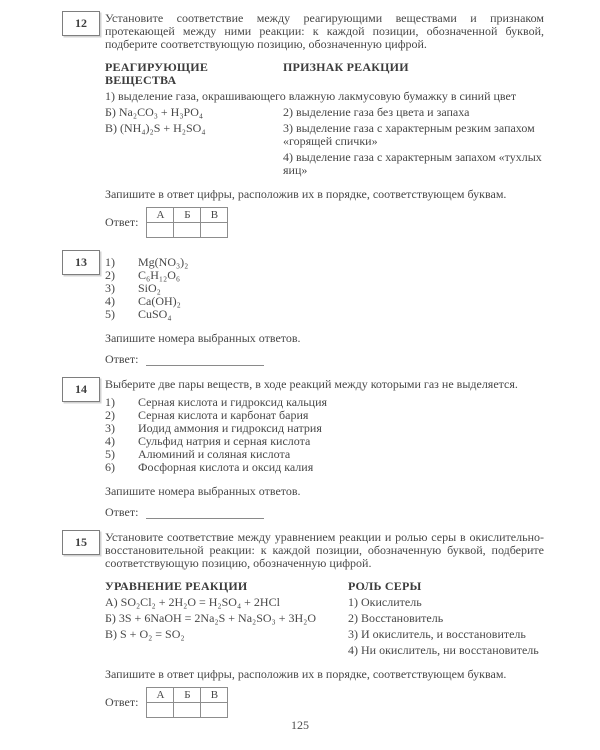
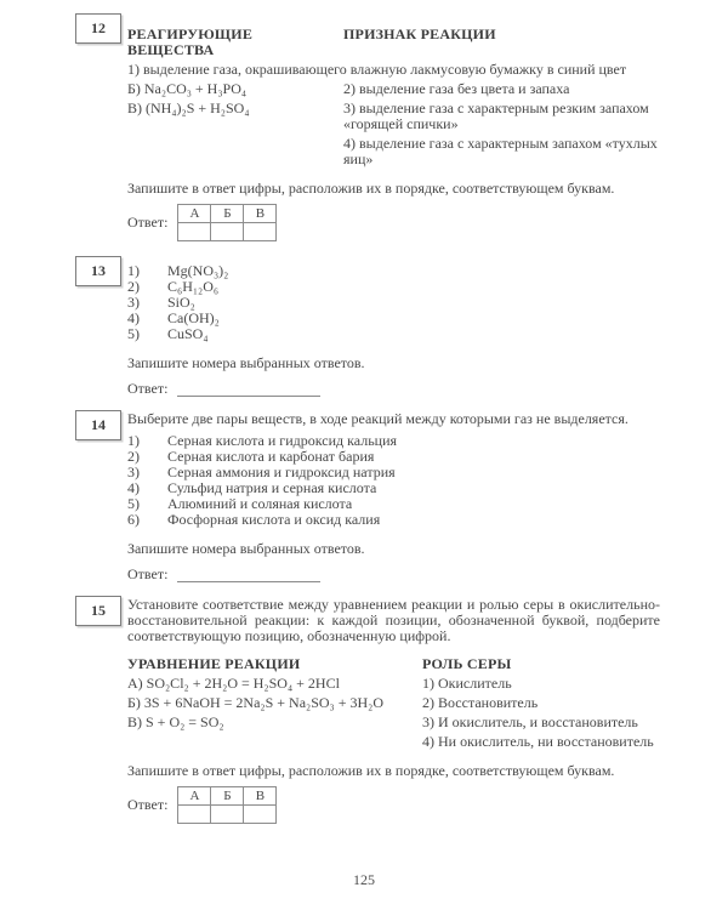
  12
- Установите соответствие между реагирующими веществами и признаком протекающей между ними реакции: к каждой позиции, обозначенной буквой, подберите соответствующую позицию, обозначенную цифрой.
  РЕАГИРУЮЩИЕ ВЕЩЕСТВА
  ПРИЗНАК РЕАКЦИИ
  1) выделение газа, окрашивающего влажную лакмусовую бумажку в синий цвет
  Б) Na₂CO₃ + H₃PO₄
  2) выделение газа без цвета и запаха
  В) (NH₄)₂S + H₂SO₄
  3) выделение газа с характерным резким запахом «горящей спички»
  4) выделение газа с характерным запахом «тухлых яиц»
  Запишите в ответ цифры, расположив их в порядке, соответствующем буквам.
  Ответ:
  А	Б	В
  13
  1)
  Mg(NO₃)₂
  2)
  C₆H₁₂O₆
  3)
  SiO₂
  4)
  Ca(OH)₂
  5)
  CuSO₄
  Запишите номера выбранных ответов.
  Ответ:
  14
  Выберите две пары веществ, в ходе реакций между которыми газ не выделяется.
  1)
  Серная кислота и гидроксид кальция
  2)
  Серная кислота и карбонат бария
  3)
- Иодид аммония и гидроксид натрия
+ Серная аммония и гидроксид натрия
  4)
  Сульфид натрия и серная кислота
  5)
  Алюминий и соляная кислота
  6)
  Фосфорная кислота и оксид калия
  Запишите номера выбранных ответов.
  Ответ:
  15
- Установите соответствие между уравнением реакции и ролью серы в окислительно-восстановительной реакции: к каждой позиции, обозначенную буквой, подберите соответствующую позицию, обозначенную цифрой.
+ Установите соответствие между уравнением реакции и ролью серы в окислительно-восстановительной реакции: к каждой позиции, обозначенной буквой, подберите соответствующую позицию, обозначенную цифрой.
  УРАВНЕНИЕ РЕАКЦИИ
  РОЛЬ СЕРЫ
  А) SO₂Cl₂ + 2H₂O = H₂SO₄ + 2HCl
  1) Окислитель
  Б) 3S + 6NaOH = 2Na₂S + Na₂SO₃ + 3H₂O
  2) Восстановитель
  В) S + O₂ = SO₂
  3) И окислитель, и восстановитель
  4) Ни окислитель, ни восстановитель
  Запишите в ответ цифры, расположив их в порядке, соответствующем буквам.
  Ответ:
  А	Б	В
  125
